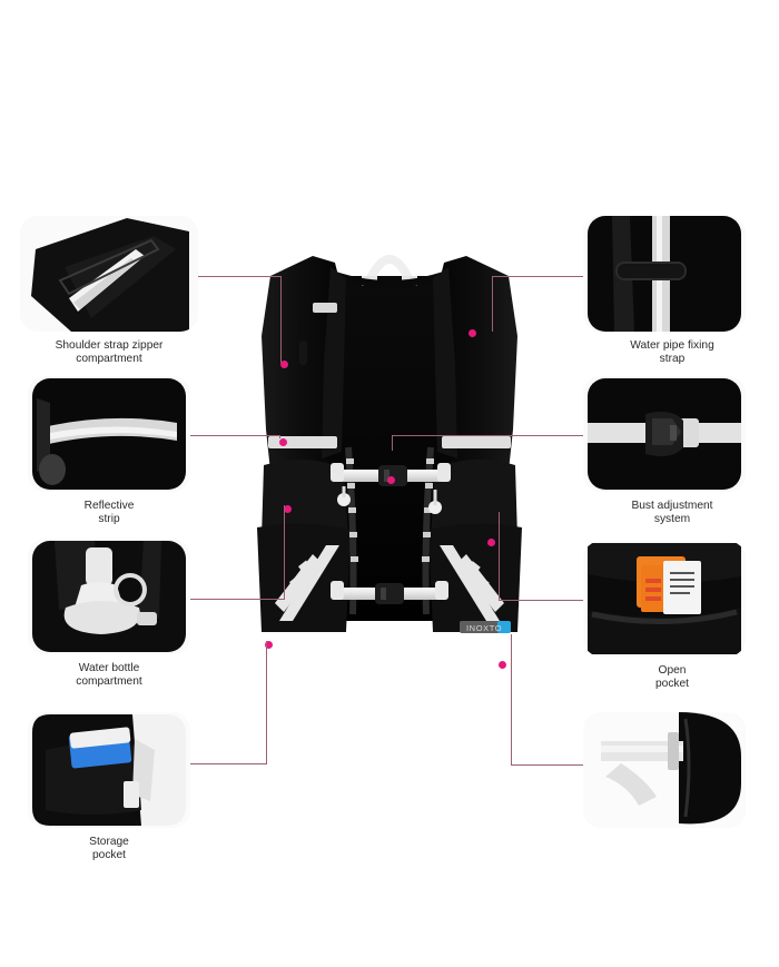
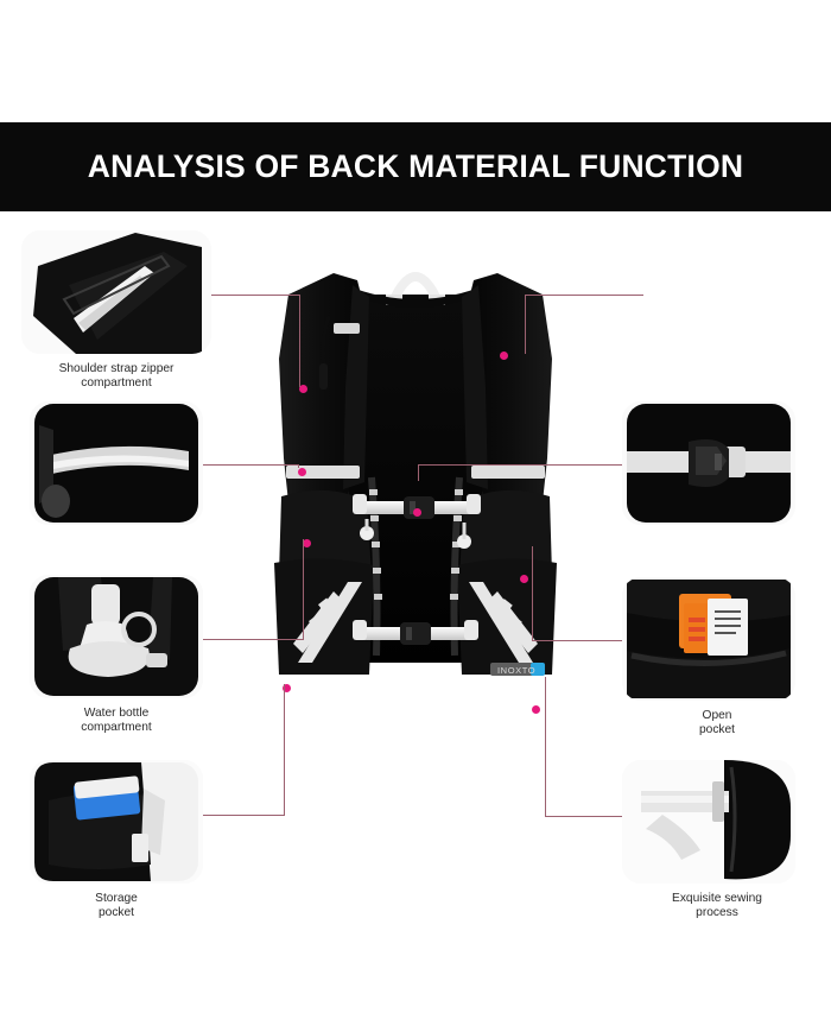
+ ANALYSIS OF BACK MATERIAL FUNCTION
  INOXTO
  Shoulder strap zipper
  compartment
- Reflective
- strip
  Water bottle
  compartment
  Storage
  pocket
- Water pipe fixing
- strap
- Bust adjustment
- system
  Open
  pocket
+ Exquisite sewing
+ process
